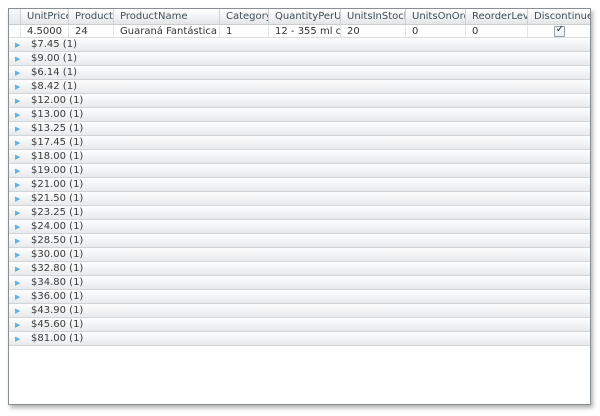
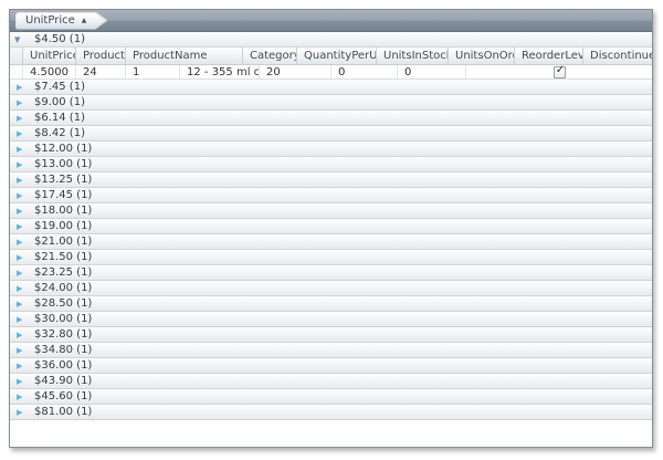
+ UnitPrice
+ ▼
+ $4.50 (1)
  UnitPric
  Product
  ProductName
  Categor
  QuantityPerU
  UnitsInStoc
  UnitsOnOr
  ReorderLev
  Discontinu
  4.5000
  24
- Guaraná Fantástica
  1
  12 - 355 ml c
  20
  0
  0
  ✓
  ▶
  $7.45 (1)
  ▶
  $9.00 (1)
  ▶
  $6.14 (1)
  ▶
  $8.42 (1)
  ▶
  $12.00 (1)
  ▶
  $13.00 (1)
  ▶
  $13.25 (1)
  ▶
  $17.45 (1)
  ▶
  $18.00 (1)
  ▶
  $19.00 (1)
  ▶
  $21.00 (1)
  ▶
  $21.50 (1)
  ▶
  $23.25 (1)
  ▶
  $24.00 (1)
  ▶
  $28.50 (1)
  ▶
  $30.00 (1)
  ▶
  $32.80 (1)
  ▶
  $34.80 (1)
  ▶
  $36.00 (1)
  ▶
  $43.90 (1)
  ▶
  $45.60 (1)
  ▶
  $81.00 (1)
